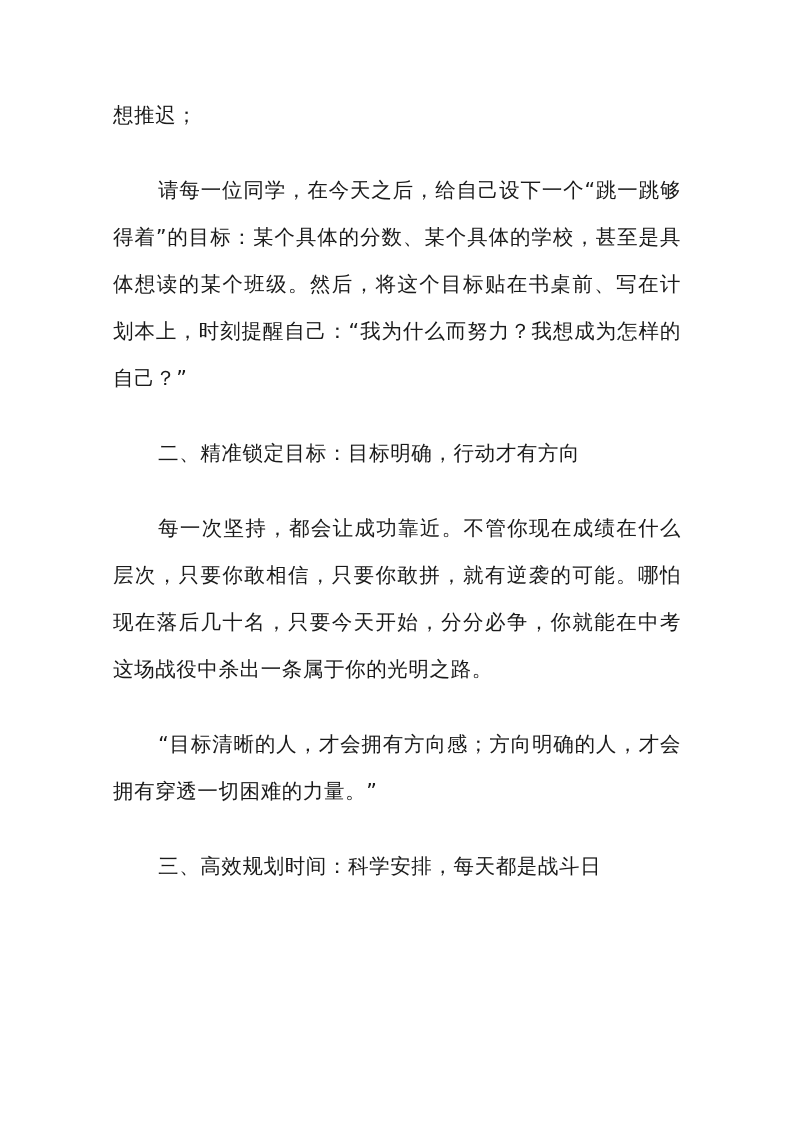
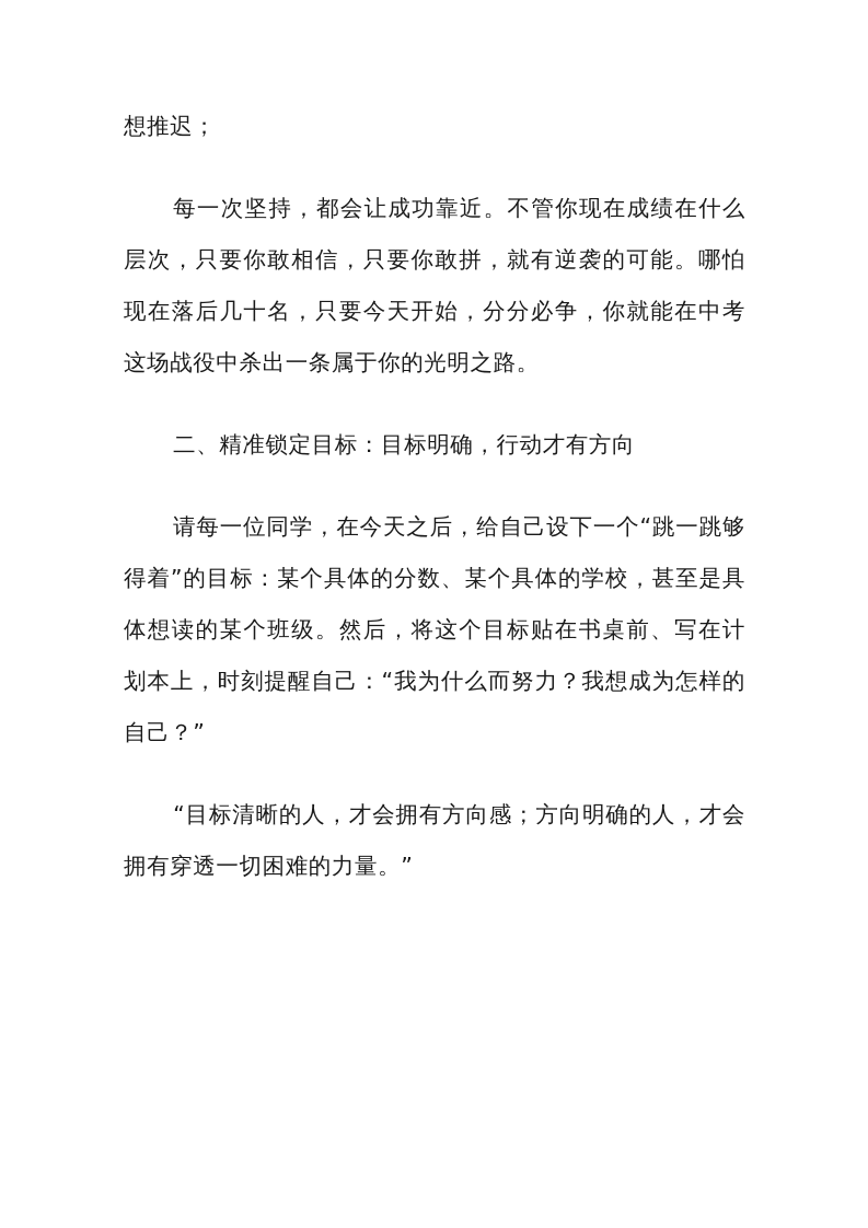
  想推迟；
- 请每一位同学，在今天之后，给自己设下一个“跳一跳够得着”的目标：某个具体的分数、某个具体的学校，甚至是具体想读的某个班级。然后，将这个目标贴在书桌前、写在计划本上，时刻提醒自己：“我为什么而努力？我想成为怎样的自己？”
+ 每一次坚持，都会让成功靠近。不管你现在成绩在什么层次，只要你敢相信，只要你敢拼，就有逆袭的可能。哪怕现在落后几十名，只要今天开始，分分必争，你就能在中考这场战役中杀出一条属于你的光明之路。
  二、精准锁定目标：目标明确，行动才有方向
- 每一次坚持，都会让成功靠近。不管你现在成绩在什么层次，只要你敢相信，只要你敢拼，就有逆袭的可能。哪怕现在落后几十名，只要今天开始，分分必争，你就能在中考这场战役中杀出一条属于你的光明之路。
+ 请每一位同学，在今天之后，给自己设下一个“跳一跳够得着”的目标：某个具体的分数、某个具体的学校，甚至是具体想读的某个班级。然后，将这个目标贴在书桌前、写在计划本上，时刻提醒自己：“我为什么而努力？我想成为怎样的自己？”
  “目标清晰的人，才会拥有方向感；方向明确的人，才会拥有穿透一切困难的力量。”
- 三、高效规划时间：科学安排，每天都是战斗日
